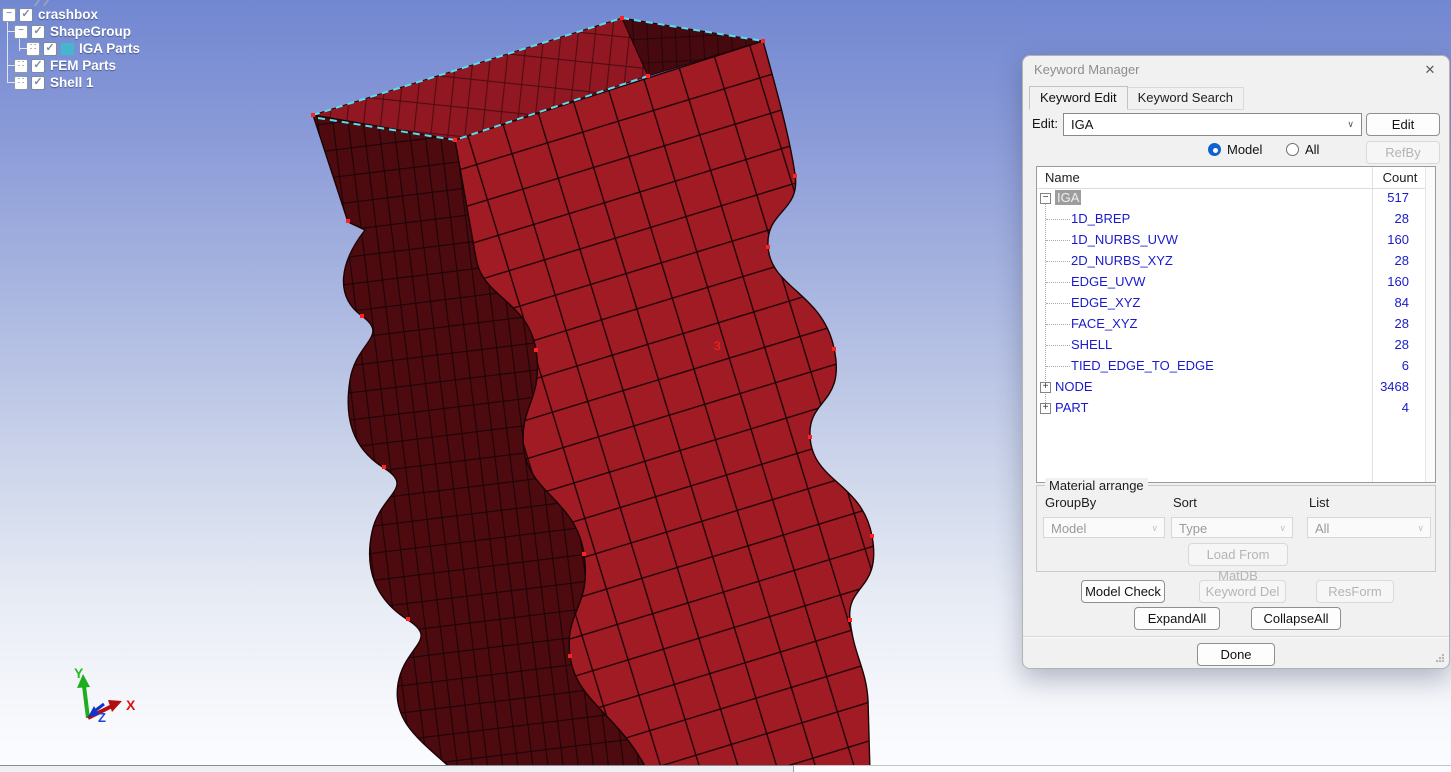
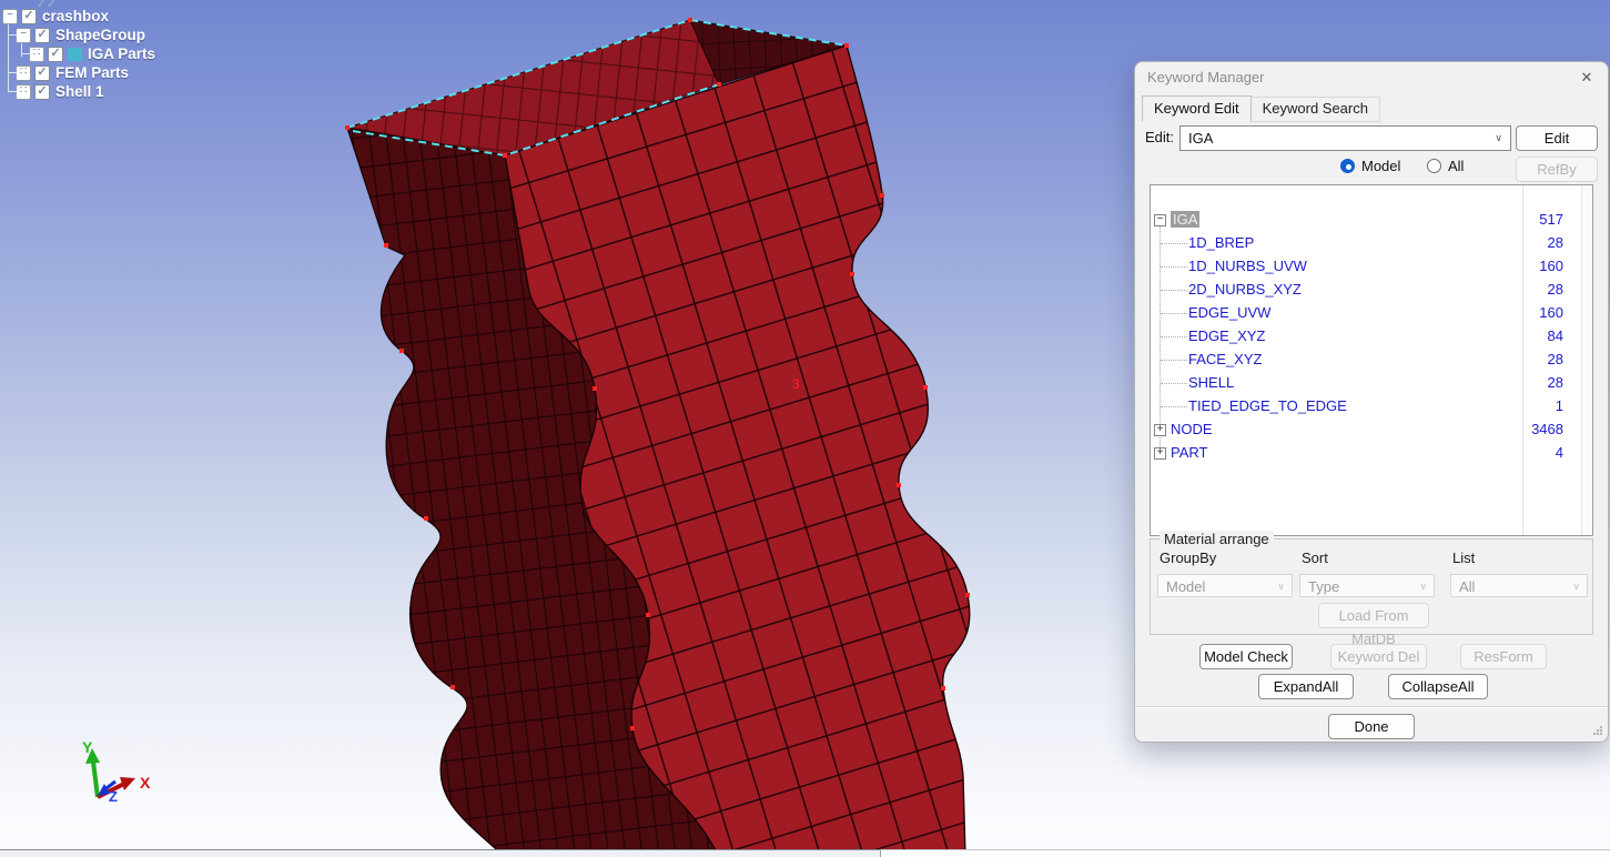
  3
  Y
  X
  Z
  −
  ✓
  crashbox
  −
  ✓
  ShapeGroup
  ∷
  ✓
  IGA Parts
  ∷
  ✓
  FEM Parts
  ∷
  ✓
  Shell 1
  Keyword Manager
  ✕
  Keyword Edit
  Keyword Search
  Edit:
  IGA
  ∨
  Edit
  Model
  All
  RefBy
- Name
- Count
  −
  IGA
  517
  1D_BREP
  28
  1D_NURBS_UVW
  160
  2D_NURBS_XYZ
  28
  EDGE_UVW
  160
  EDGE_XYZ
  84
  FACE_XYZ
  28
  SHELL
  28
  TIED_EDGE_TO_EDGE
- 6
+ 1
  +
  NODE
  3468
  +
  PART
  4
  Material arrange
  GroupBy
  Sort
  List
  Model
  ∨
  Type
  ∨
  All
  ∨
  Load From MatDB
  Model Check
  Keyword Del
  ResForm
  ExpandAll
  CollapseAll
  Done
